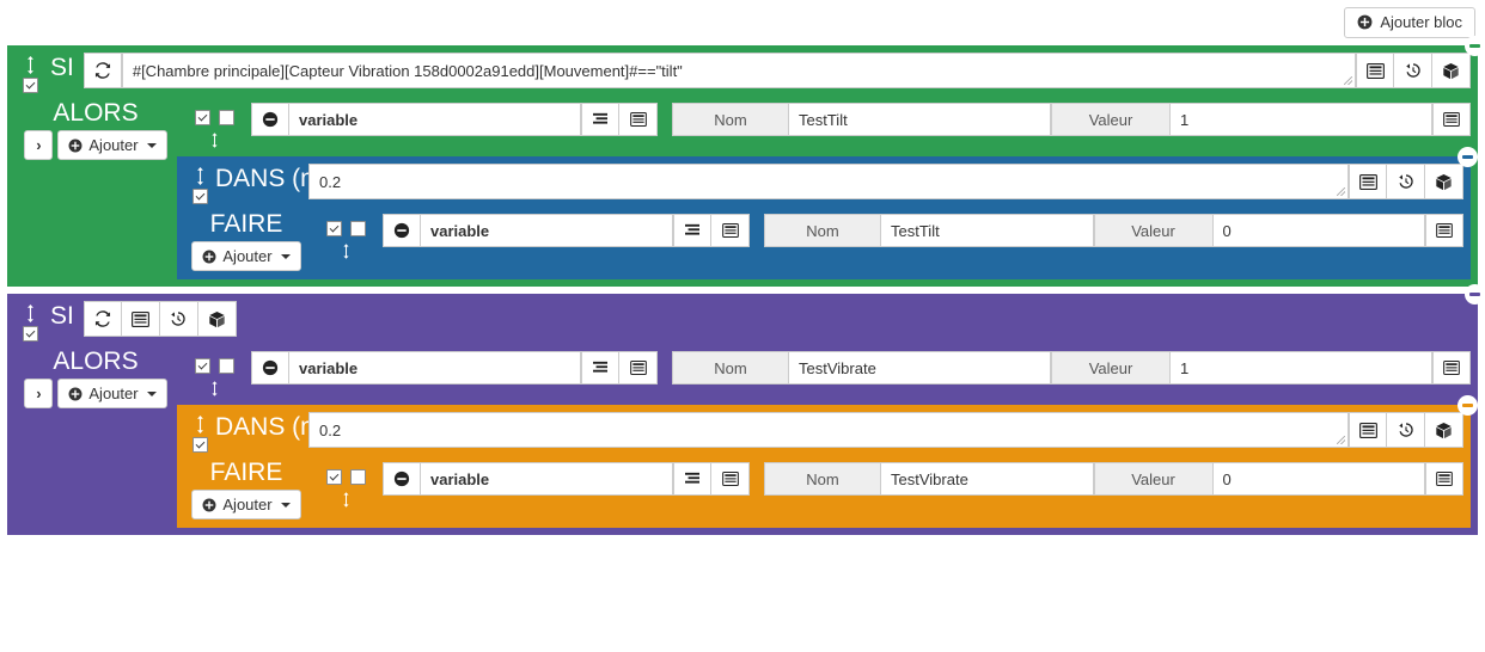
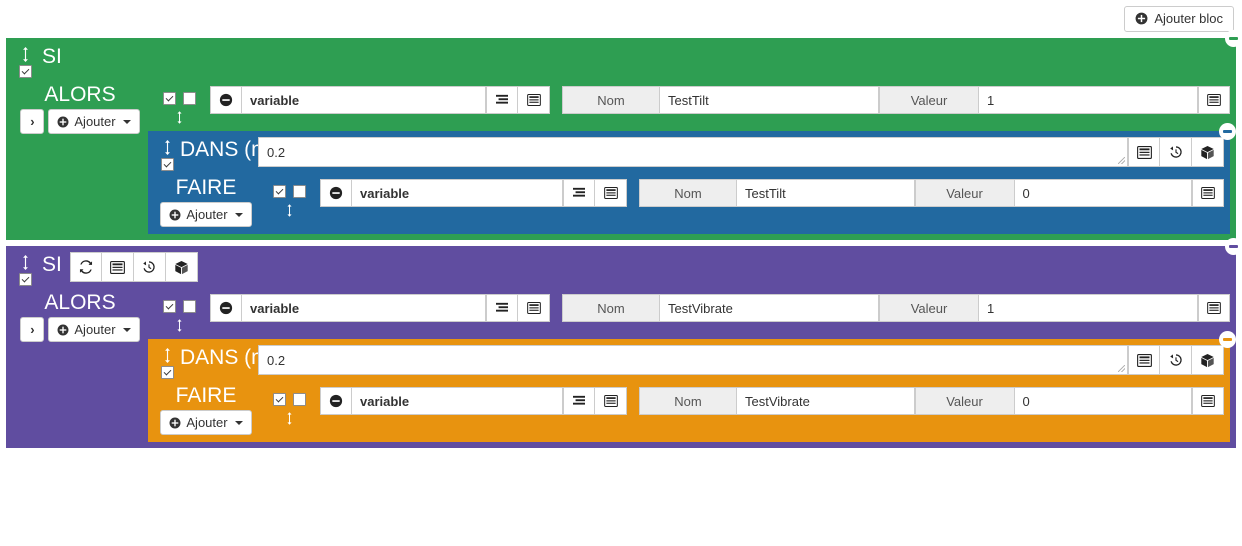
  Ajouter bloc
  SI
- #[Chambre principale][Capteur Vibration 158d0002a91edd][Mouvement]#=="tilt"
  ALORS
  ›
  Ajouter
  variable
  Nom
  TestTilt
  Valeur
  1
  0.2
  FAIRE
  Ajouter
  variable
  Nom
  TestTilt
  Valeur
  0
  SI
  ALORS
  ›
  Ajouter
  variable
  Nom
  TestVibrate
  Valeur
  1
  0.2
  FAIRE
  Ajouter
  variable
  Nom
  TestVibrate
  Valeur
  0
